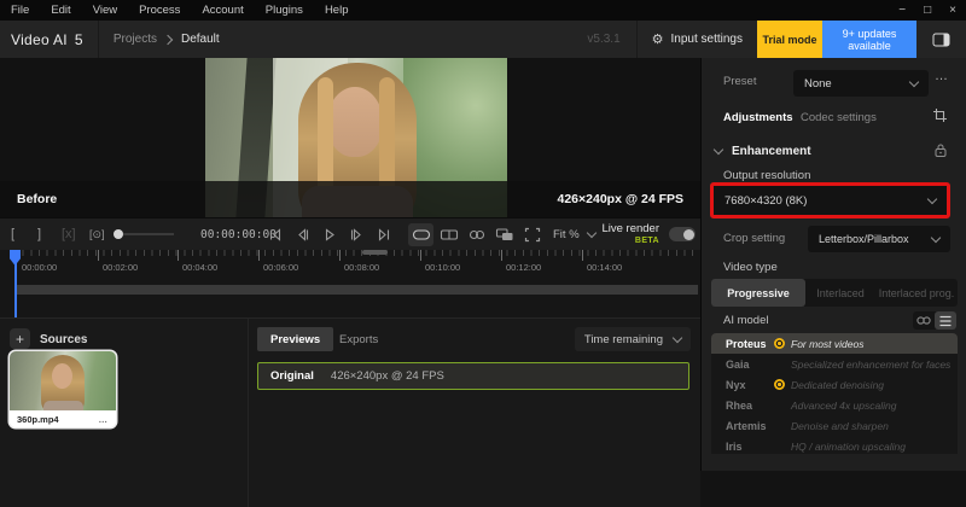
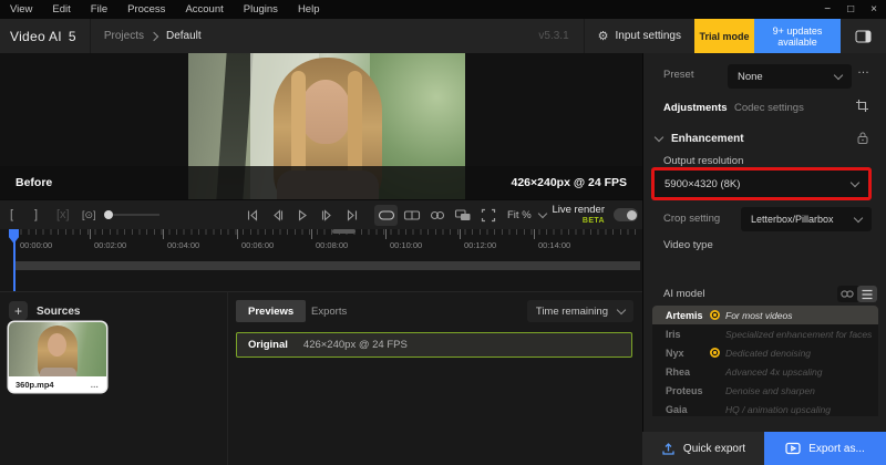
- File
+ View
  Edit
- View
+ File
  Process
  Account
  Plugins
  Help
  −
  □
  ×
  Video AI 5
  Projects
  Default
  v5.3.1
  ⚙
  Input settings
  Trial mode
  9+ updates available
  Before
  426×240px @ 24 FPS
  [
  ]
  [x]
  [⊙]
- 00:00:00:00
  Fit %
  Live render
  00:00:00
  00:02:00
  00:04:00
  00:06:00
  00:08:00
  00:10:00
  00:12:00
  00:14:00
  +
  Sources
  360p.mp4
  …
  Previews
  Exports
  Time remaining
  Original
  426×240px @ 24 FPS
  Preset
  None
  …
  Adjustments
  Codec settings
  Enhancement
  Output resolution
- 7680×4320 (8K)
+ 5900×4320 (8K)
  Crop setting
  Letterbox/Pillarbox
  Video type
- Progressive
- Interlaced
- Interlaced prog.
  AI model
- Proteus
+ Artemis
  For most videos
- Gaia
+ Iris
  Specialized enhancement for faces
  Nyx
  Dedicated denoising
  Rhea
  Advanced 4x upscaling
- Artemis
+ Proteus
  Denoise and sharpen
- Iris
+ Gaia
  HQ / animation upscaling
+ Quick export
+ Export as...
